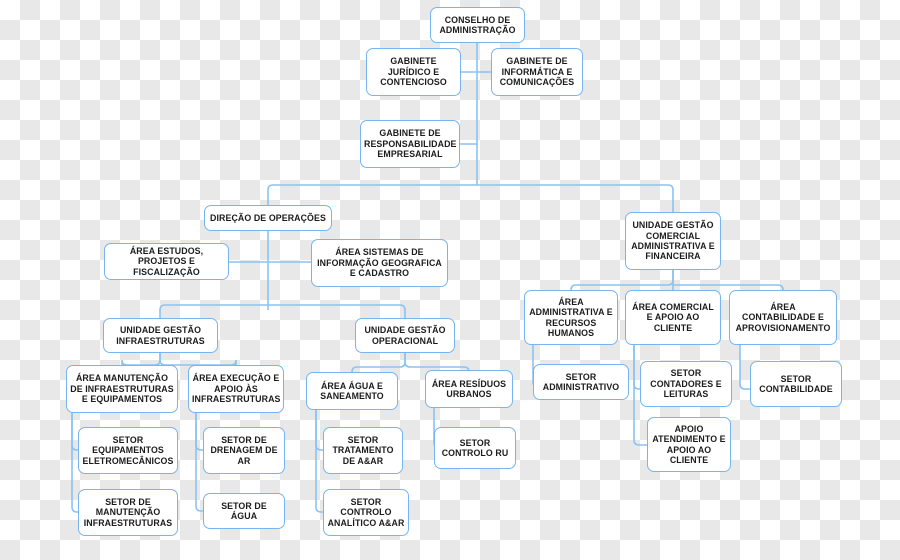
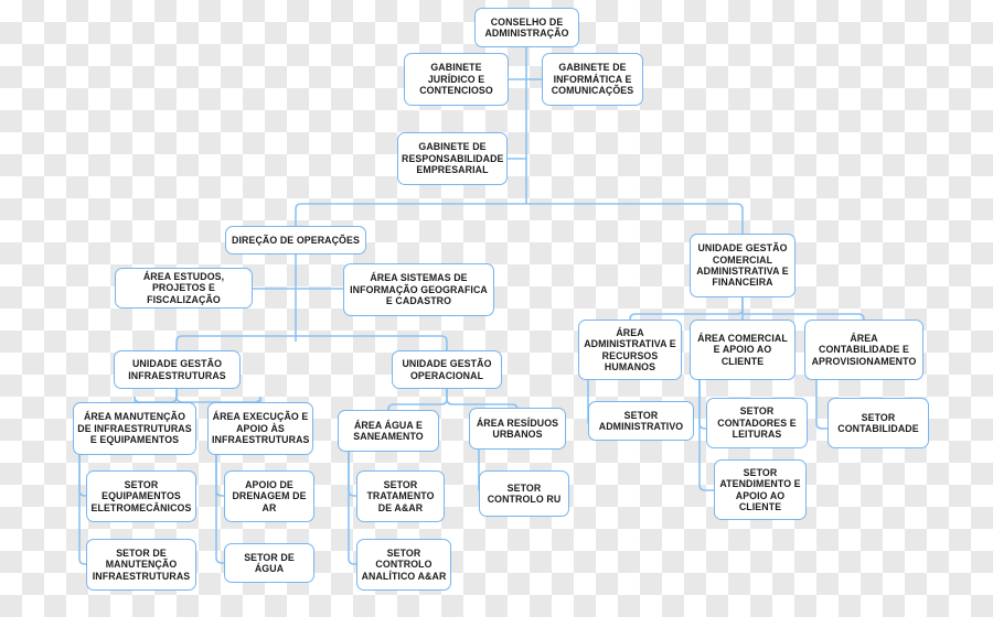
  CONSELHO DE ADMINISTRAÇÃO
  GABINETE JURÍDICO E CONTENCIOSO
  GABINETE DE INFORMÁTICA E COMUNICAÇÕES
  GABINETE DE RESPONSABILIDADE EMPRESARIAL
  DIREÇÃO DE OPERAÇÕES
  UNIDADE GESTÃO COMERCIAL ADMINISTRATIVA E FINANCEIRA
  ÁREA ESTUDOS, PROJETOS E FISCALIZAÇÃO
  ÁREA SISTEMAS DE INFORMAÇÃO GEOGRAFICA E CADASTRO
  ÁREA ADMINISTRATIVA E RECURSOS HUMANOS
  ÁREA COMERCIAL E APOIO AO CLIENTE
  ÁREA CONTABILIDADE E APROVISIONAMENTO
  UNIDADE GESTÃO INFRAESTRUTURAS
  UNIDADE GESTÃO OPERACIONAL
  ÁREA MANUTENÇÃO DE INFRAESTRUTURAS E EQUIPAMENTOS
  ÁREA EXECUÇÃO E APOIO ÀS INFRAESTRUTURAS
  ÁREA ÁGUA E SANEAMENTO
  ÁREA RESÍDUOS URBANOS
  SETOR ADMINISTRATIVO
  SETOR CONTADORES E LEITURAS
  SETOR CONTABILIDADE
  SETOR EQUIPAMENTOS ELETROMECÂNICOS
- SETOR DE DRENAGEM DE AR
+ APOIO DE DRENAGEM DE AR
  SETOR TRATAMENTO DE A&AR
  SETOR CONTROLO RU
- APOIO ATENDIMENTO E APOIO AO CLIENTE
+ SETOR ATENDIMENTO E APOIO AO CLIENTE
  SETOR DE MANUTENÇÃO INFRAESTRUTURAS
  SETOR DE ÁGUA
  SETOR CONTROLO ANALÍTICO A&AR
